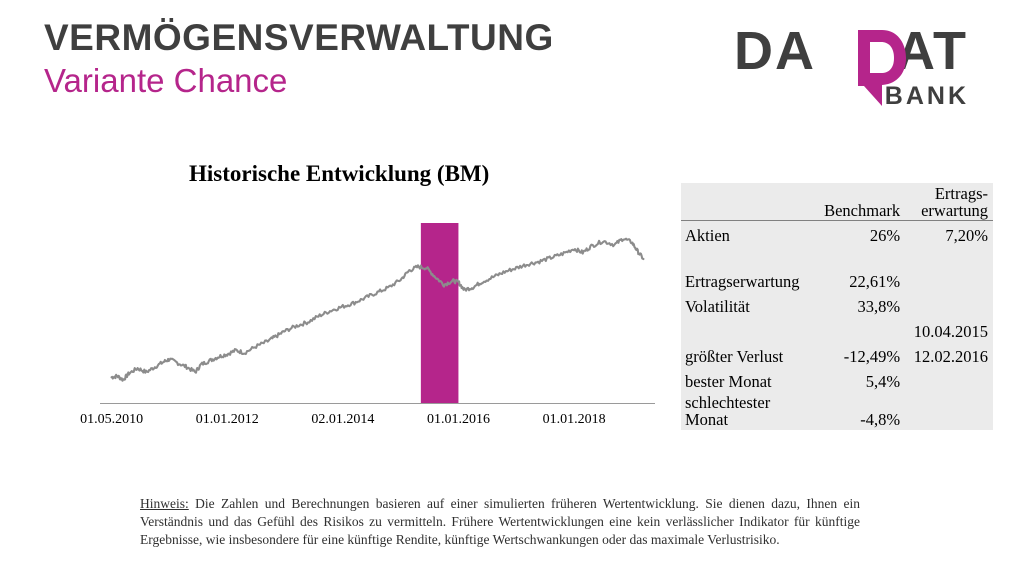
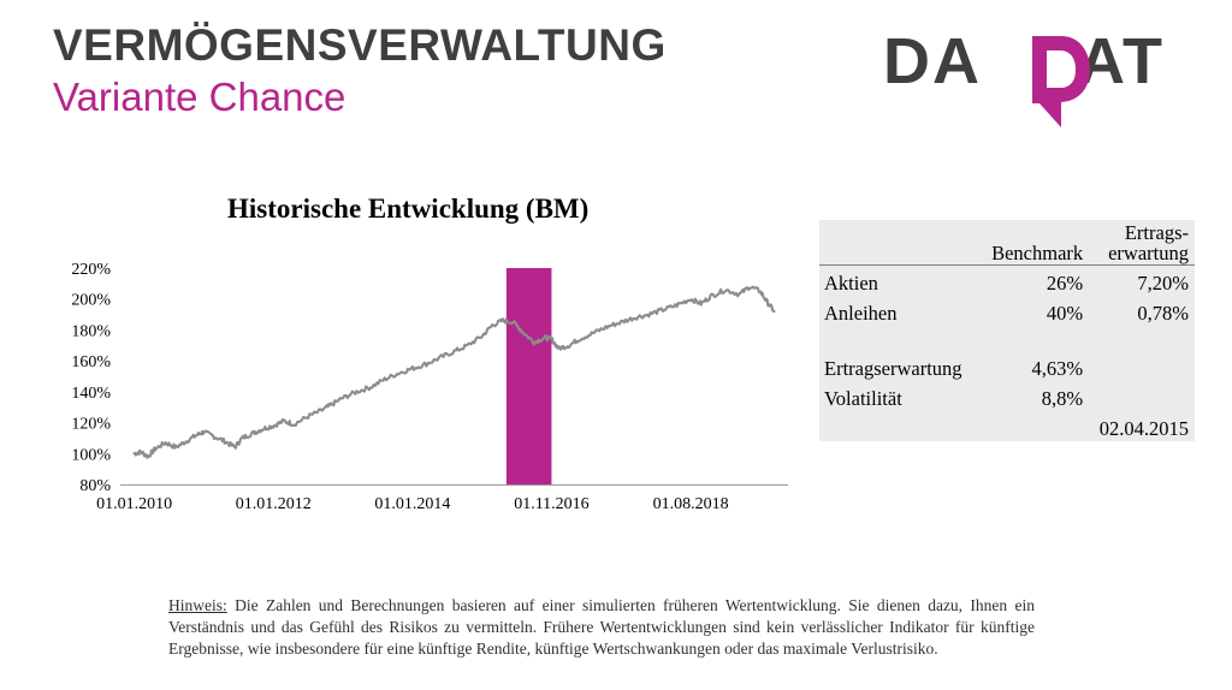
  VERMÖGENSVERWALTUNG
  Variante Chance
  DA AT
- BANK
  Historische Entwicklung (BM)
+ 80%
+ 100%
+ 120%
+ 140%
+ 160%
+ 180%
+ 200%
+ 220%
- 01.05.2010
+ 01.01.2010
  01.01.2012
- 02.01.2014
+ 01.01.2014
- 01.01.2016
+ 01.11.2016
- 01.01.2018
+ 01.08.2018
  	Benchmark	Ertrags- erwartung
  Aktien	26%	7,20%
+ Anleihen	40%	0,78%
- Ertragserwartung	22,61%
+ Ertragserwartung	4,63%
- Volatilität	33,8%
+ Volatilität	8,8%
- 		10.04.2015
+ 		02.04.2015
- größter Verlust	-12,49%	12.02.2016
- bester Monat	5,4%
- schlechtester Monat	-4,8%
- Hinweis: Die Zahlen und Berechnungen basieren auf einer simulierten früheren Wertentwicklung. Sie dienen dazu, Ihnen ein Verständnis und das Gefühl des Risikos zu vermitteln. Frühere Wertentwicklungen eine kein verlässlicher Indikator für künftige Ergebnisse, wie insbesondere für eine künftige Rendite, künftige Wertschwankungen oder das maximale Verlustrisiko.
+ Hinweis: Die Zahlen und Berechnungen basieren auf einer simulierten früheren Wertentwicklung. Sie dienen dazu, Ihnen ein Verständnis und das Gefühl des Risikos zu vermitteln. Frühere Wertentwicklungen sind kein verlässlicher Indikator für künftige Ergebnisse, wie insbesondere für eine künftige Rendite, künftige Wertschwankungen oder das maximale Verlustrisiko.
